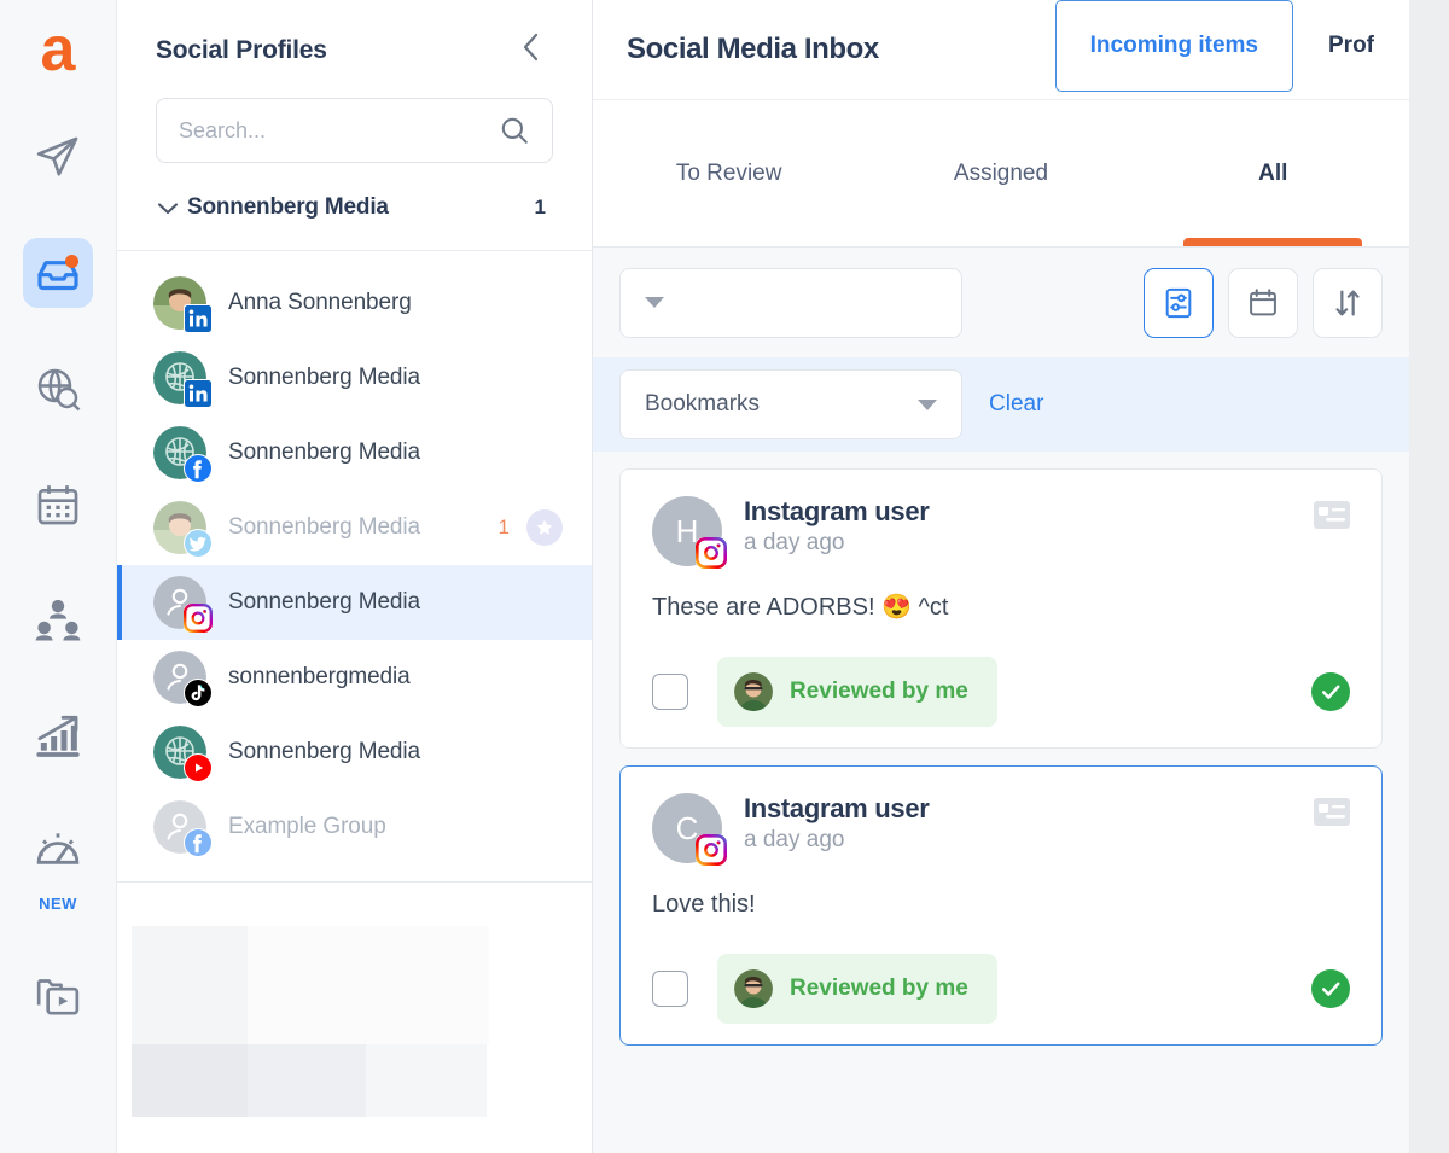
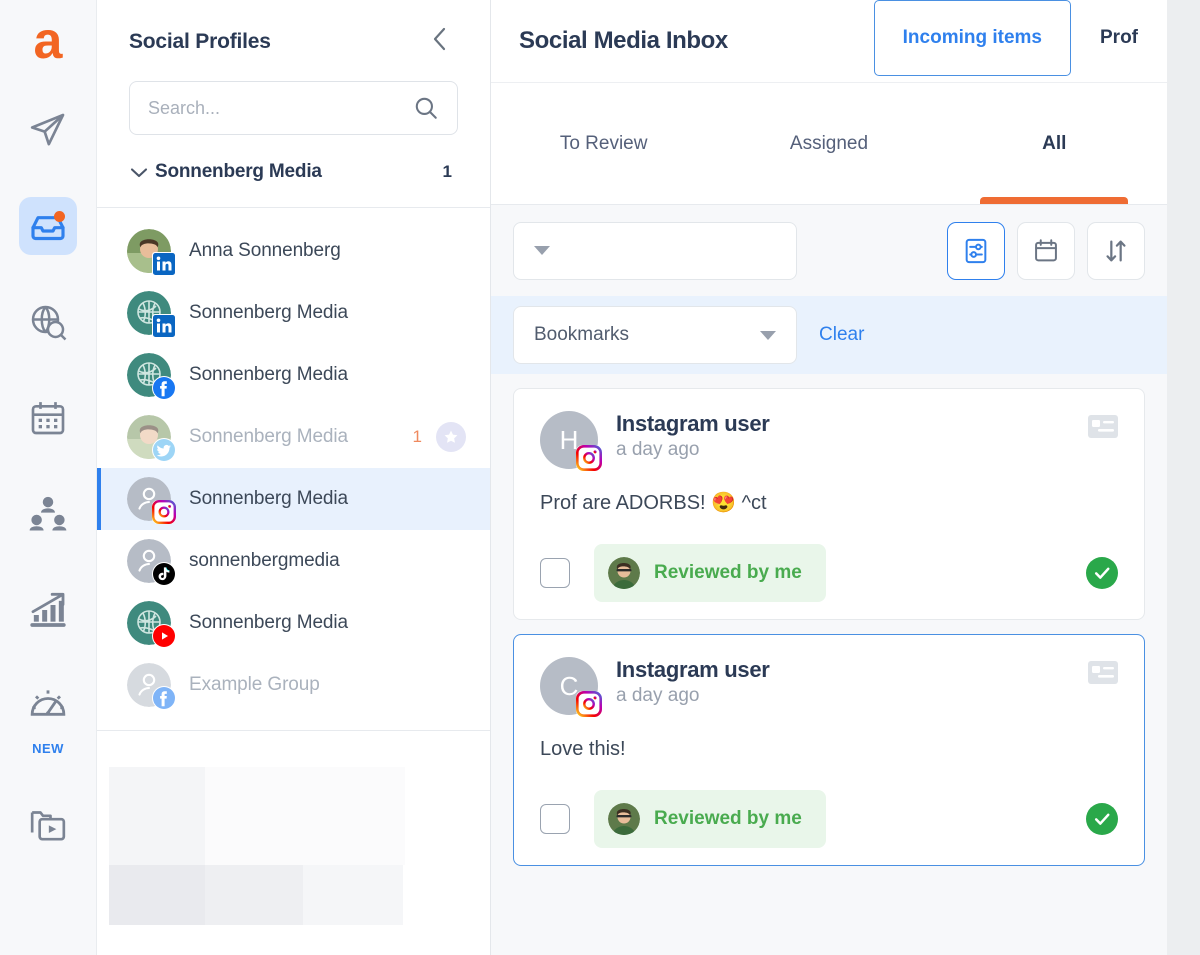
  a
  NEW
  Social Profiles
  Search...
  Sonnenberg Media
  1
  Anna Sonnenberg
  Sonnenberg Media
  Sonnenberg Media
  Sonnenberg Media
  1
  Sonnenberg Media
  sonnenbergmedia
  Sonnenberg Media
  Example Group
  Social Media Inbox
  Incoming items
  Prof
  To Review
  Assigned
  All
  Bookmarks
  Clear
  H
  Instagram user
  a day ago
- These are ADORBS! 😍 ^ct
+ Prof are ADORBS! 😍 ^ct
  Reviewed by me
  C
  Instagram user
  a day ago
  Love this!
  Reviewed by me
